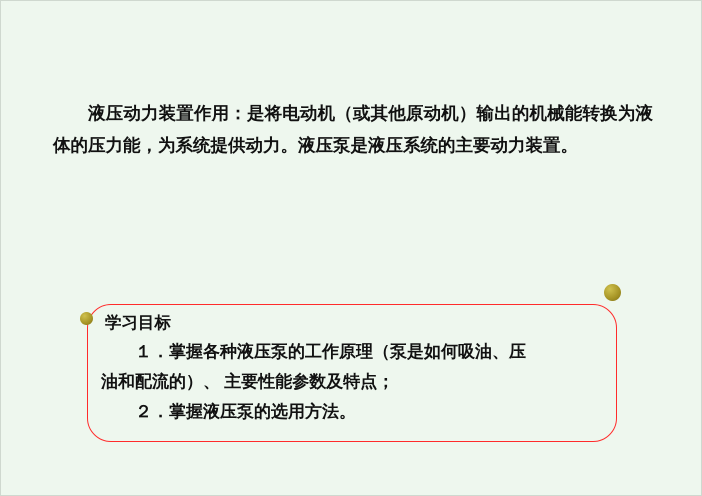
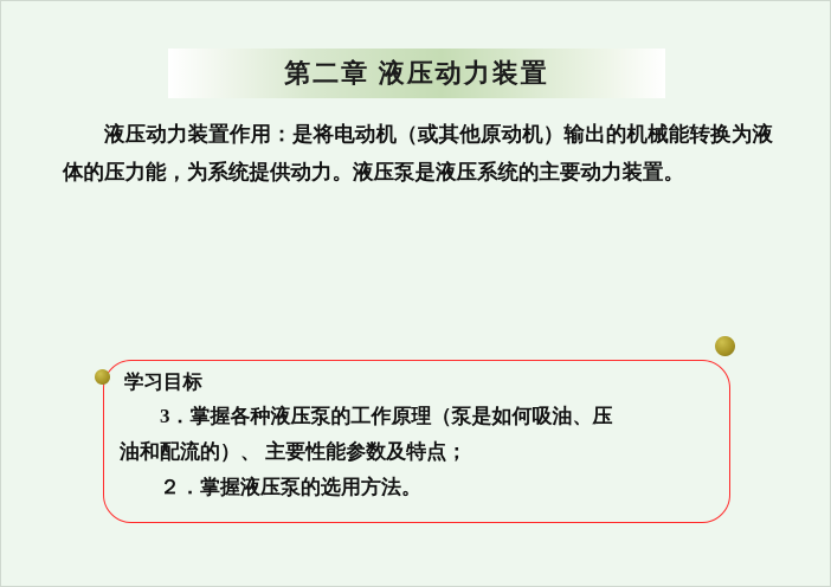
+ 第二章 液压动力装置
  液压动力装置作用：是将电动机（或其他原动机）输出的机械能转换为液体的压力能，为系统提供动力。液压泵是液压系统的主要动力装置。
  学习目标
- １．掌握各种液压泵的工作原理（泵是如何吸油、压
+ 3．掌握各种液压泵的工作原理（泵是如何吸油、压
  油和配流的）、 主要性能参数及特点；
  ２．掌握液压泵的选用方法。
